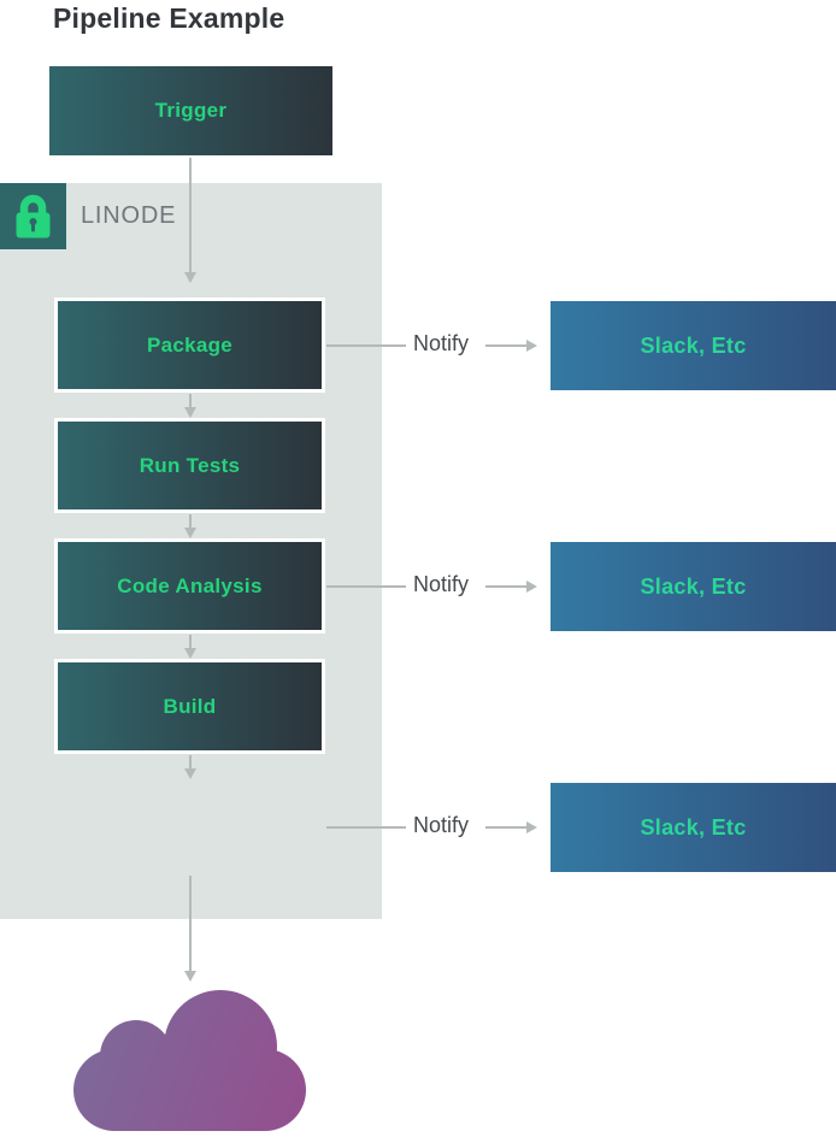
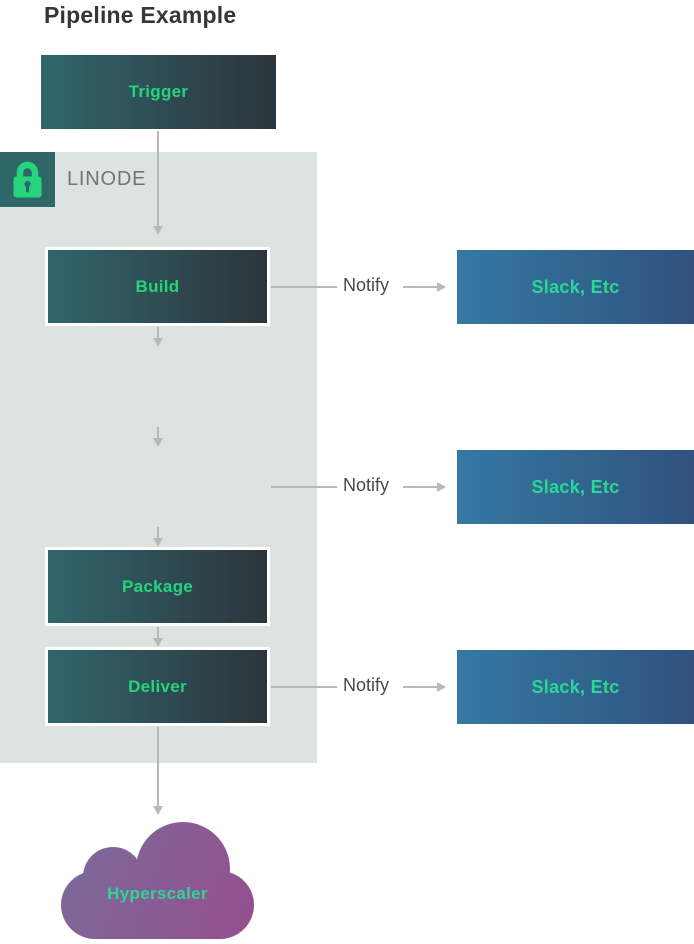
  Pipeline Example
  Trigger
  LINODE
- Package
+ Build
- Run Tests
- Code Analysis
- Build
+ Package
+ Deliver
  Notify
  Slack, Etc
  Notify
  Slack, Etc
  Notify
  Slack, Etc
+ Hyperscaler
